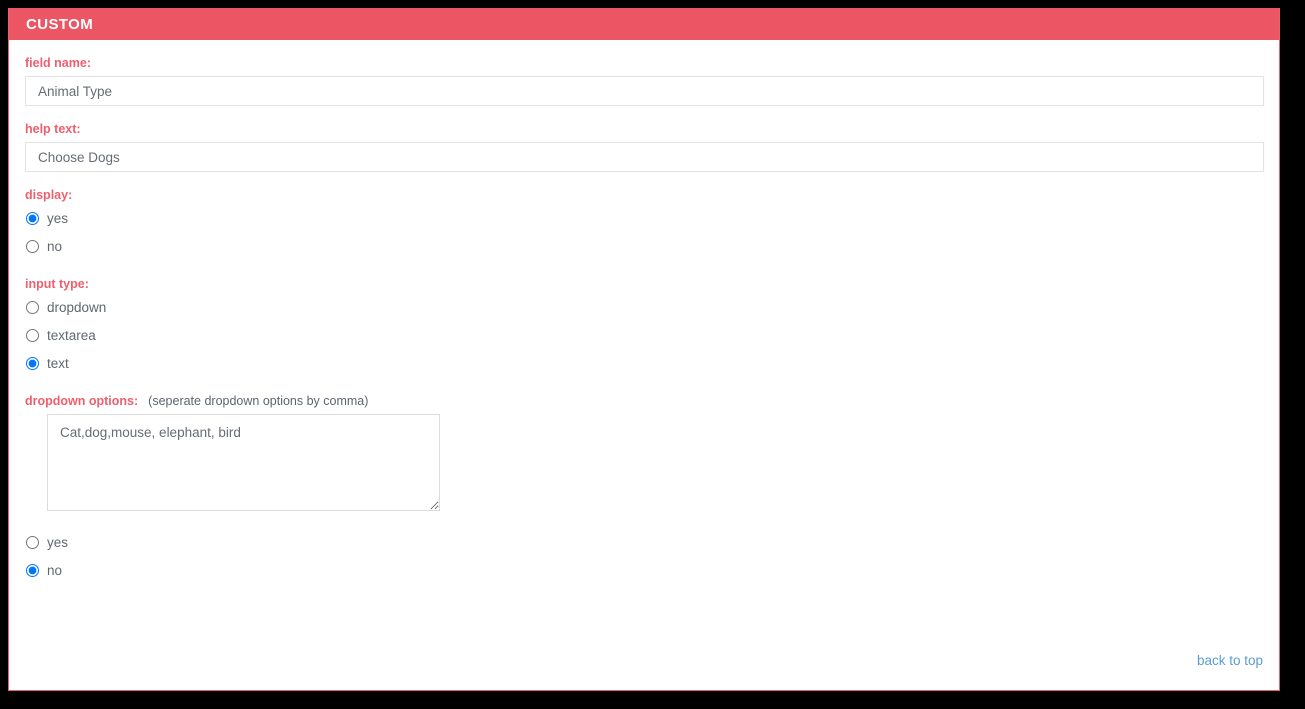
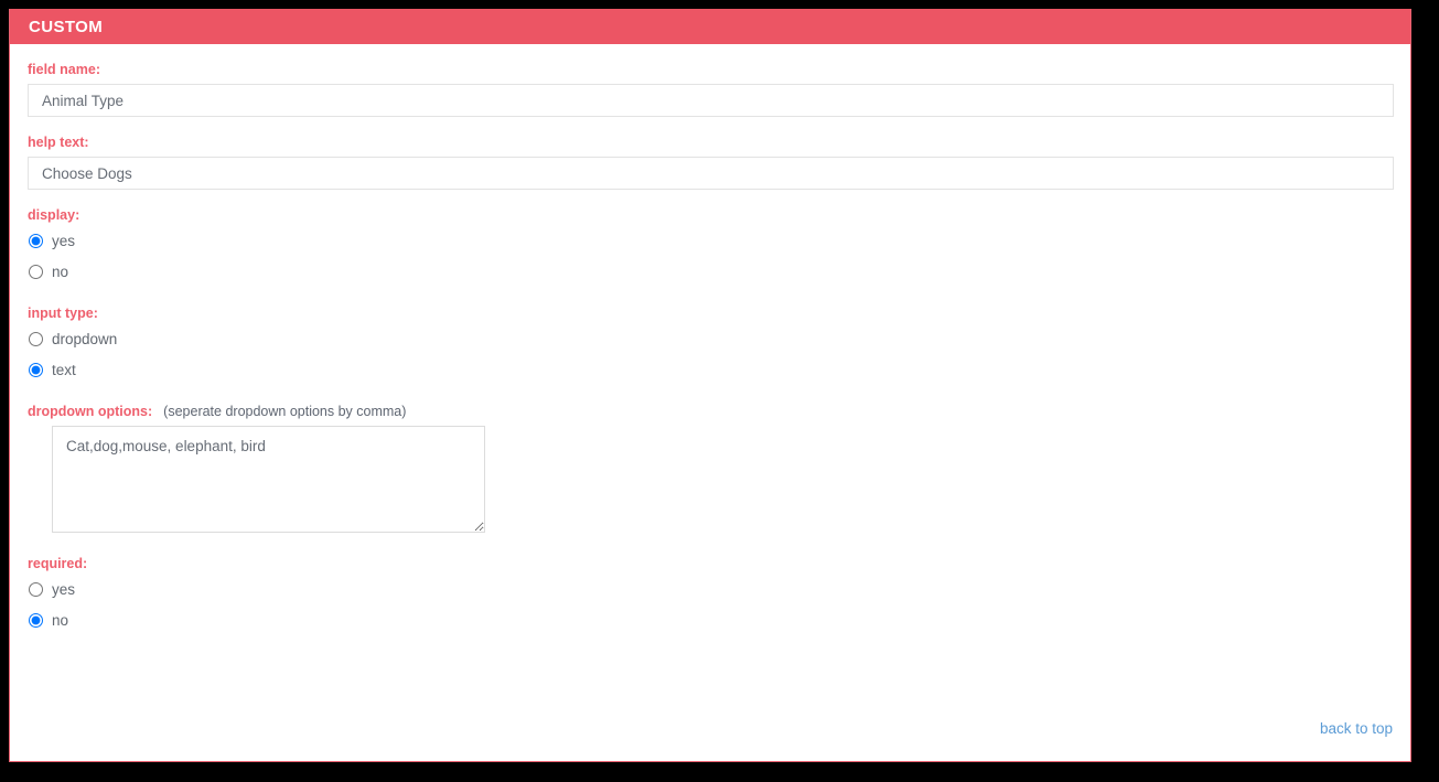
  CUSTOM
  field name:
  Animal Type
  help text:
  Choose Dogs
  display:
  yes
  no
  input type:
  dropdown
- textarea
  text
  dropdown options: (seperate dropdown options by comma)
  Cat,dog,mouse, elephant, bird
+ required:
  yes
  no
  back to top
